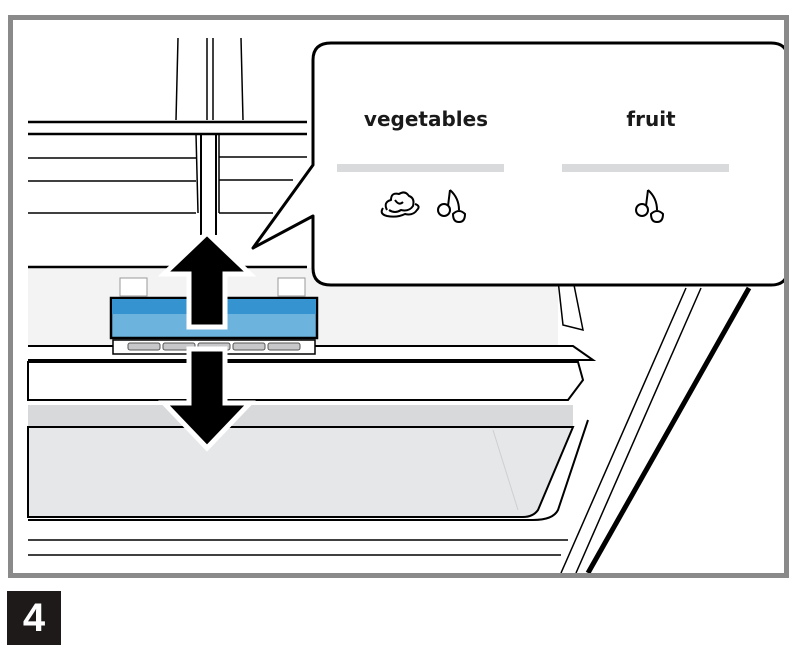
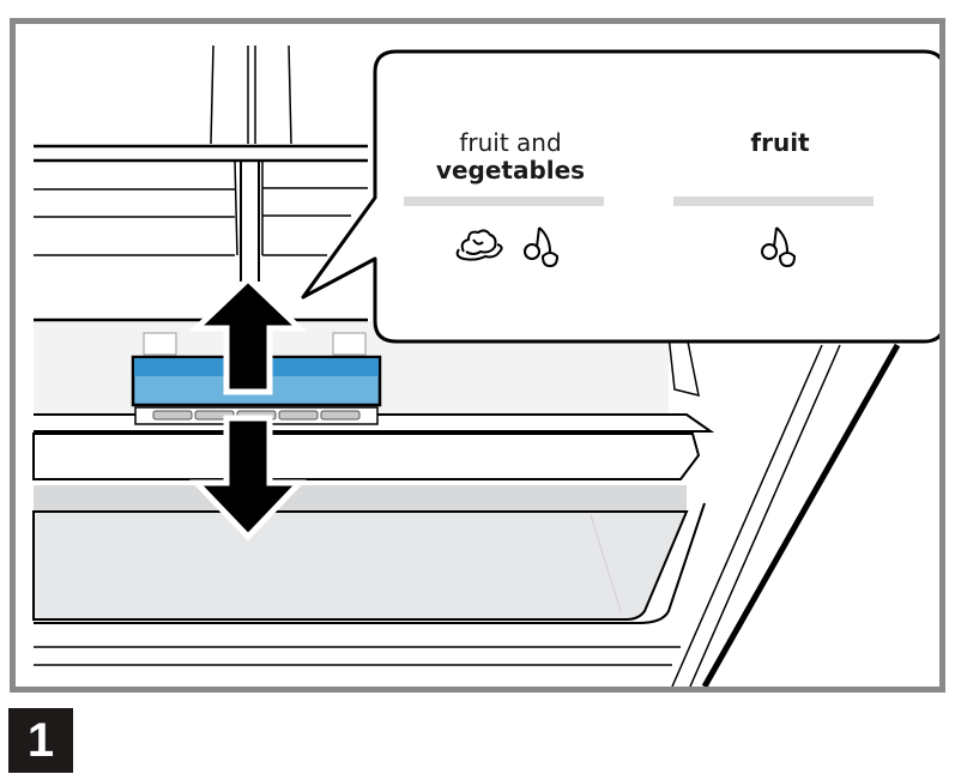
+ fruit and
  vegetables
  fruit
- 4
+ 1
